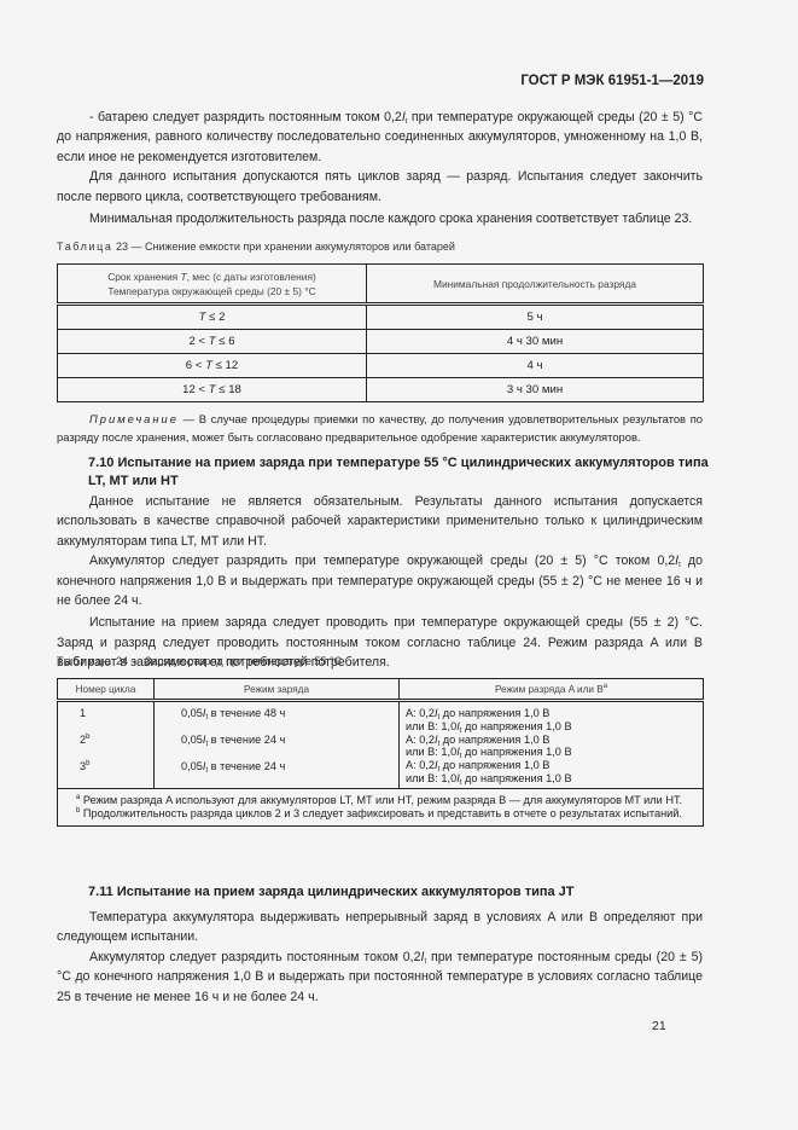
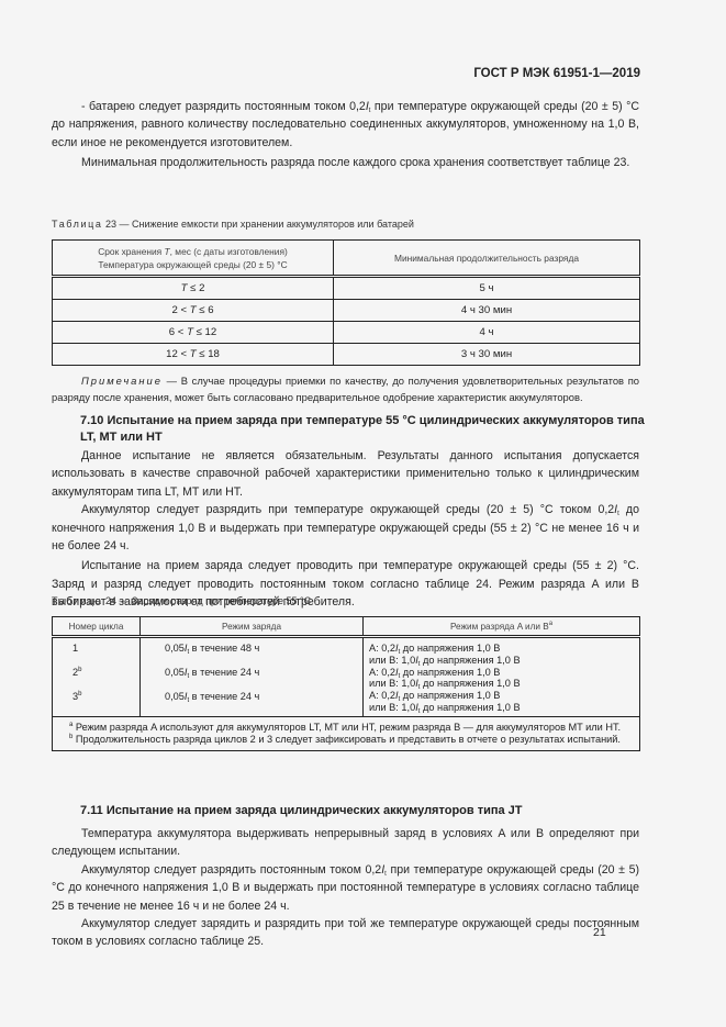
  ГОСТ Р МЭК 61951-1—2019
  - батарею следует разрядить постоянным током 0,2I при температуре окружающей среды (20 ± 5) °C до напряжения, равного количеству последовательно соединенных аккумуляторов, умноженному на 1,0 В, если иное не рекомендуется изготовителем.
- Для данного испытания допускаются пять циклов заряд — разряд. Испытания следует закончить после первого цикла, соответствующего требованиям.
  Минимальная продолжительность разряда после каждого срока хранения соответствует таблице 23.
  Таблица 23 — Снижение емкости при хранении аккумуляторов или батарей
  Срок хранения T, мес (с даты изготовления) Температура окружающей среды (20 ± 5) °C	Минимальная продолжительность разряда
  T ≤ 2	5 ч
  2 < T ≤ 6	4 ч 30 мин
  6 < T ≤ 12	4 ч
  12 < T ≤ 18	3 ч 30 мин
  Примечание — В случае процедуры приемки по качеству, до получения удовлетворительных результатов по разряду после хранения, может быть согласовано предварительное одобрение характеристик аккумуляторов.
  7.10 Испытание на прием заряда при температуре 55 °C цилиндрических аккумуляторов типа LT, MT или HT
  Данное испытание не является обязательным. Результаты данного испытания допускается использовать в качестве справочной рабочей характеристики применительно только к цилиндрическим аккумуляторам типа LT, MT или HT.
  Аккумулятор следует разрядить при температуре окружающей среды (20 ± 5) °C током 0,2I до конечного напряжения 1,0 В и выдержать при температуре окружающей среды (55 ± 2) °C не менее 16 ч и не более 24 ч.
  Испытание на прием заряда следует проводить при температуре окружающей среды (55 ± 2) °C. Заряд и разряд следует проводить постоянным током согласно таблице 24. Режим разряда A или B выбирают в зависимости от потребностей потребителя.
  Таблица 24 — Заряд и разряд при температуре 55 °C
  Номер цикла	Режим заряда	Режим разряда A или B
  1 2 3	0,05I в течение 48 ч 0,05I в течение 24 ч 0,05I в течение 24 ч	A: 0,2I до напряжения 1,0 В или B: 1,0I до напряжения 1,0 В A: 0,2I до напряжения 1,0 В или B: 1,0I до напряжения 1,0 В A: 0,2I до напряжения 1,0 В или B: 1,0I до напряжения 1,0 В
  Режим разряда A используют для аккумуляторов LT, MT или HT, режим разряда B — для аккумуляторов MT или HT. Продолжительность разряда циклов 2 и 3 следует зафиксировать и представить в отчете о результатах испытаний.
  7.11 Испытание на прием заряда цилиндрических аккумуляторов типа JT
  Температура аккумулятора выдерживать непрерывный заряд в условиях A или B определяют при следующем испытании.
- Аккумулятор следует разрядить постоянным током 0,2I при температуре постоянным среды (20 ± 5) °C до конечного напряжения 1,0 В и выдержать при постоянной температуре в условиях согласно таблице 25 в течение не менее 16 ч и не более 24 ч.
+ Аккумулятор следует разрядить постоянным током 0,2I при температуре окружающей среды (20 ± 5) °C до конечного напряжения 1,0 В и выдержать при постоянной температуре в условиях согласно таблице 25 в течение не менее 16 ч и не более 24 ч.
+ Аккумулятор следует зарядить и разрядить при той же температуре окружающей среды постоянным током в условиях согласно таблице 25.
  21
